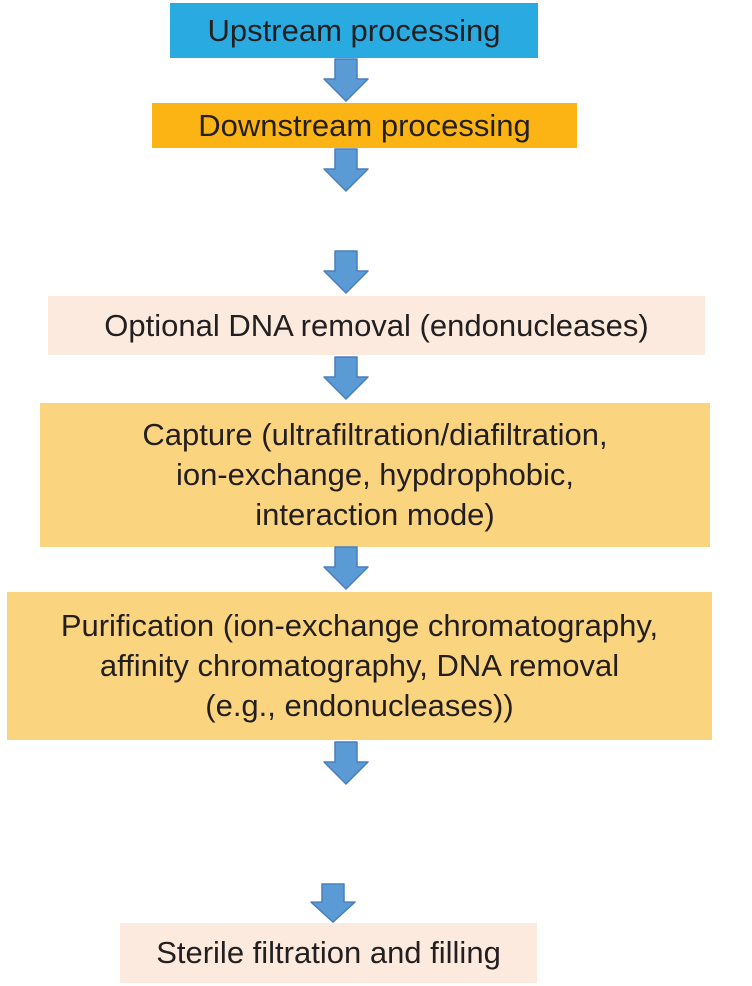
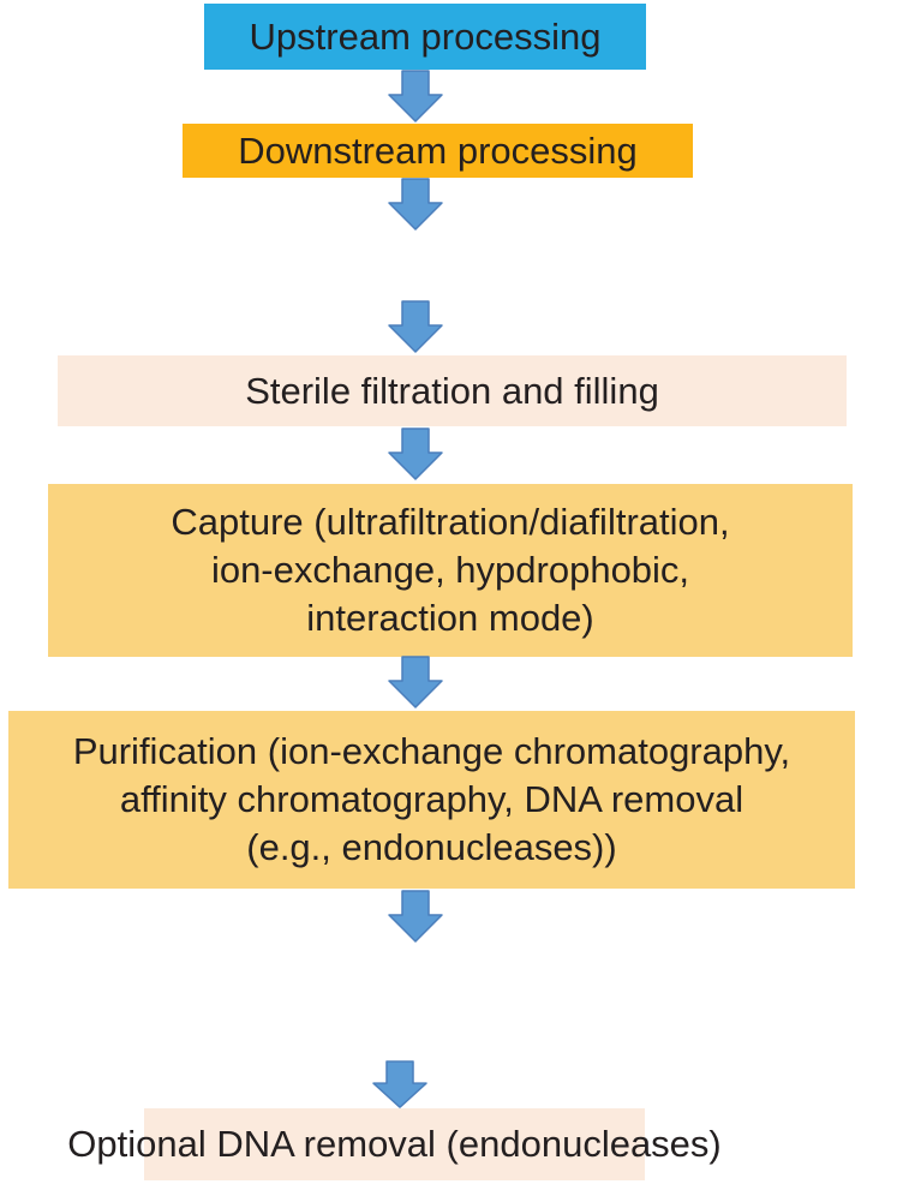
  Upstream processing
  Downstream processing
- Optional DNA removal (endonucleases)
+ Sterile filtration and filling
  Capture (ultrafiltration/diafiltration,
  ion-exchange, hypdrophobic,
  interaction mode)
  Purification (ion-exchange chromatography,
  affinity chromatography, DNA removal
  (e.g., endonucleases))
- Sterile filtration and filling
+ Optional DNA removal (endonucleases)
